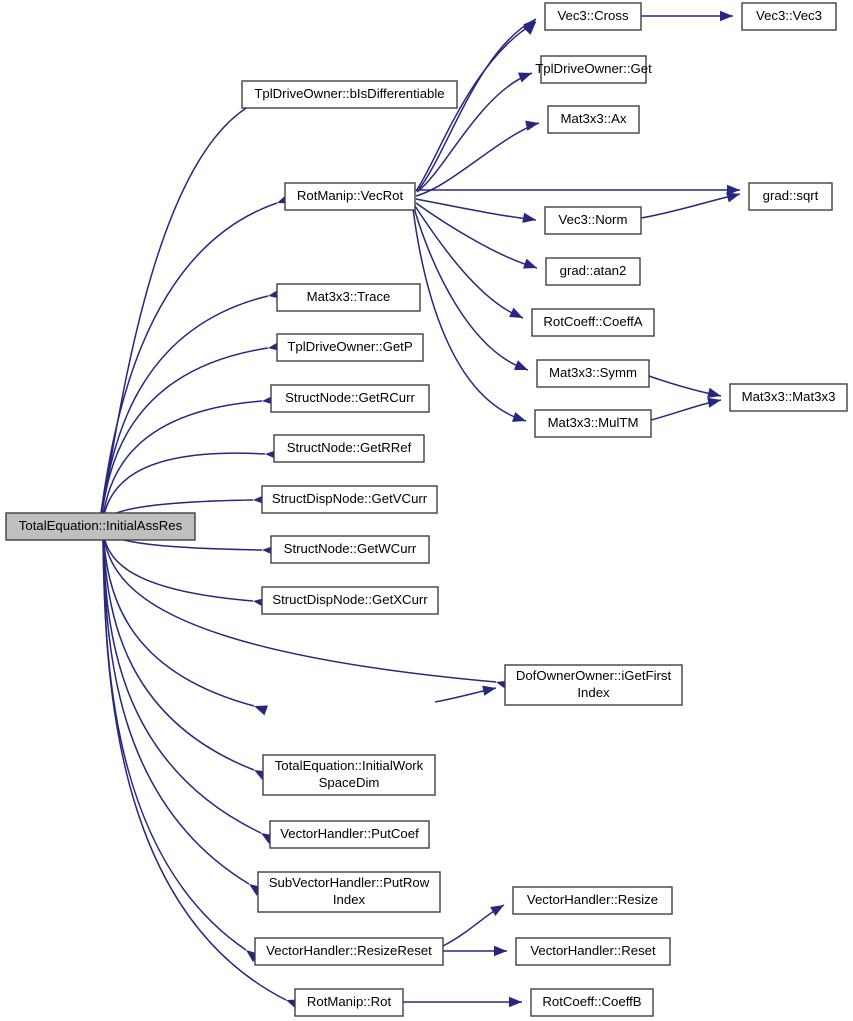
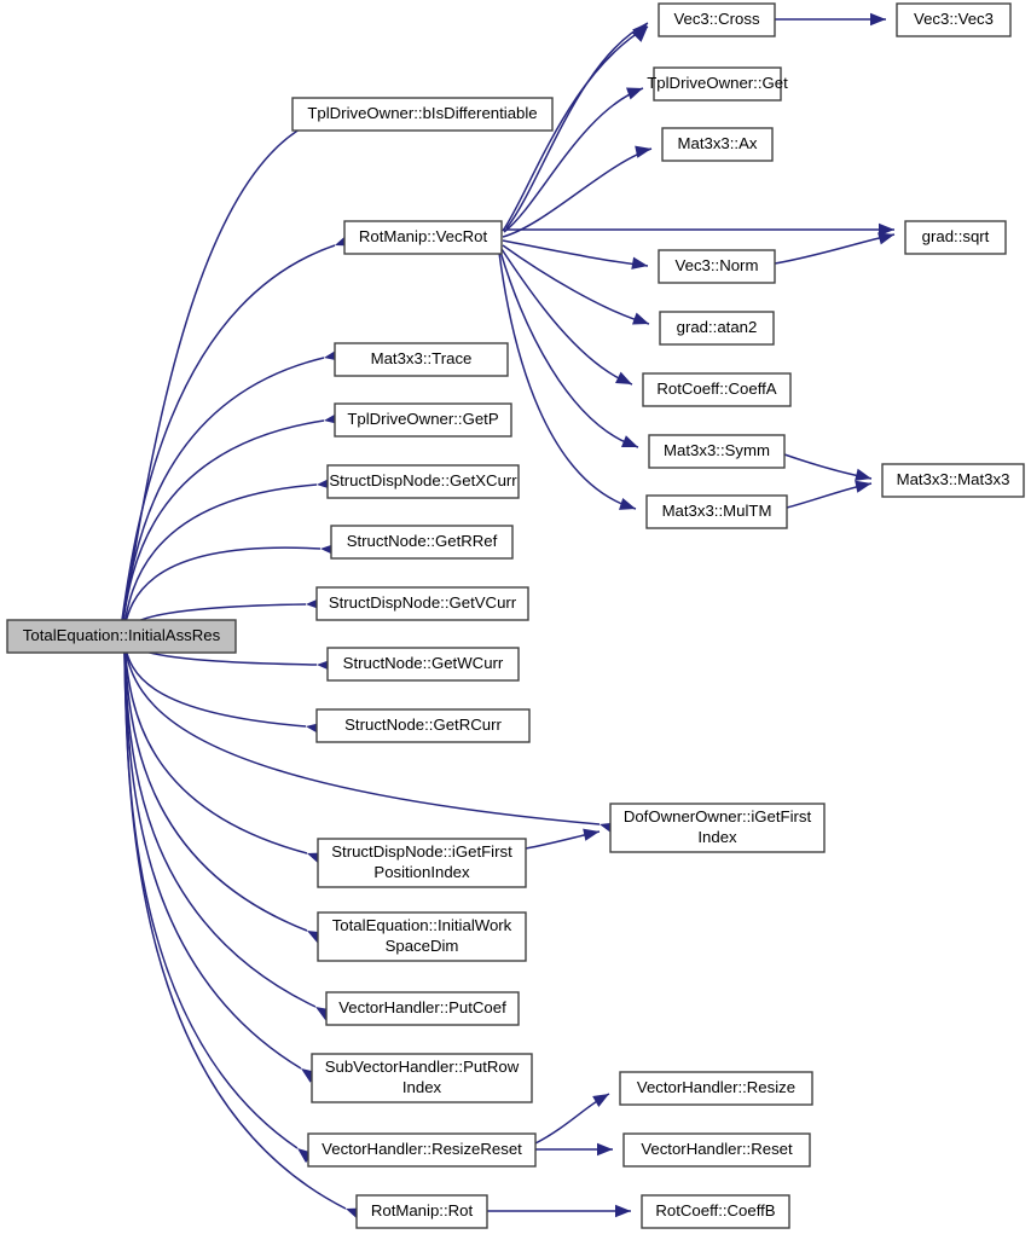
  TotalEquation::InitialAssRes
  TplDriveOwner::bIsDifferentiable
  RotManip::VecRot
  Mat3x3::Trace
  TplDriveOwner::GetP
- StructNode::GetRCurr
+ StructDispNode::GetXCurr
  StructNode::GetRRef
  StructDispNode::GetVCurr
  StructNode::GetWCurr
- StructDispNode::GetXCurr
+ StructNode::GetRCurr
+ StructDispNode::iGetFirst
+ PositionIndex
  TotalEquation::InitialWork
  SpaceDim
  VectorHandler::PutCoef
  SubVectorHandler::PutRow
  Index
  VectorHandler::ResizeReset
  RotManip::Rot
  Vec3::Cross
  TplDriveOwner::Get
  Mat3x3::Ax
  Vec3::Norm
  grad::atan2
  RotCoeff::CoeffA
  Mat3x3::Symm
  Mat3x3::MulTM
  DofOwnerOwner::iGetFirst
  Index
  VectorHandler::Resize
  VectorHandler::Reset
  Vec3::Vec3
  grad::sqrt
  Mat3x3::Mat3x3
  RotCoeff::CoeffB
